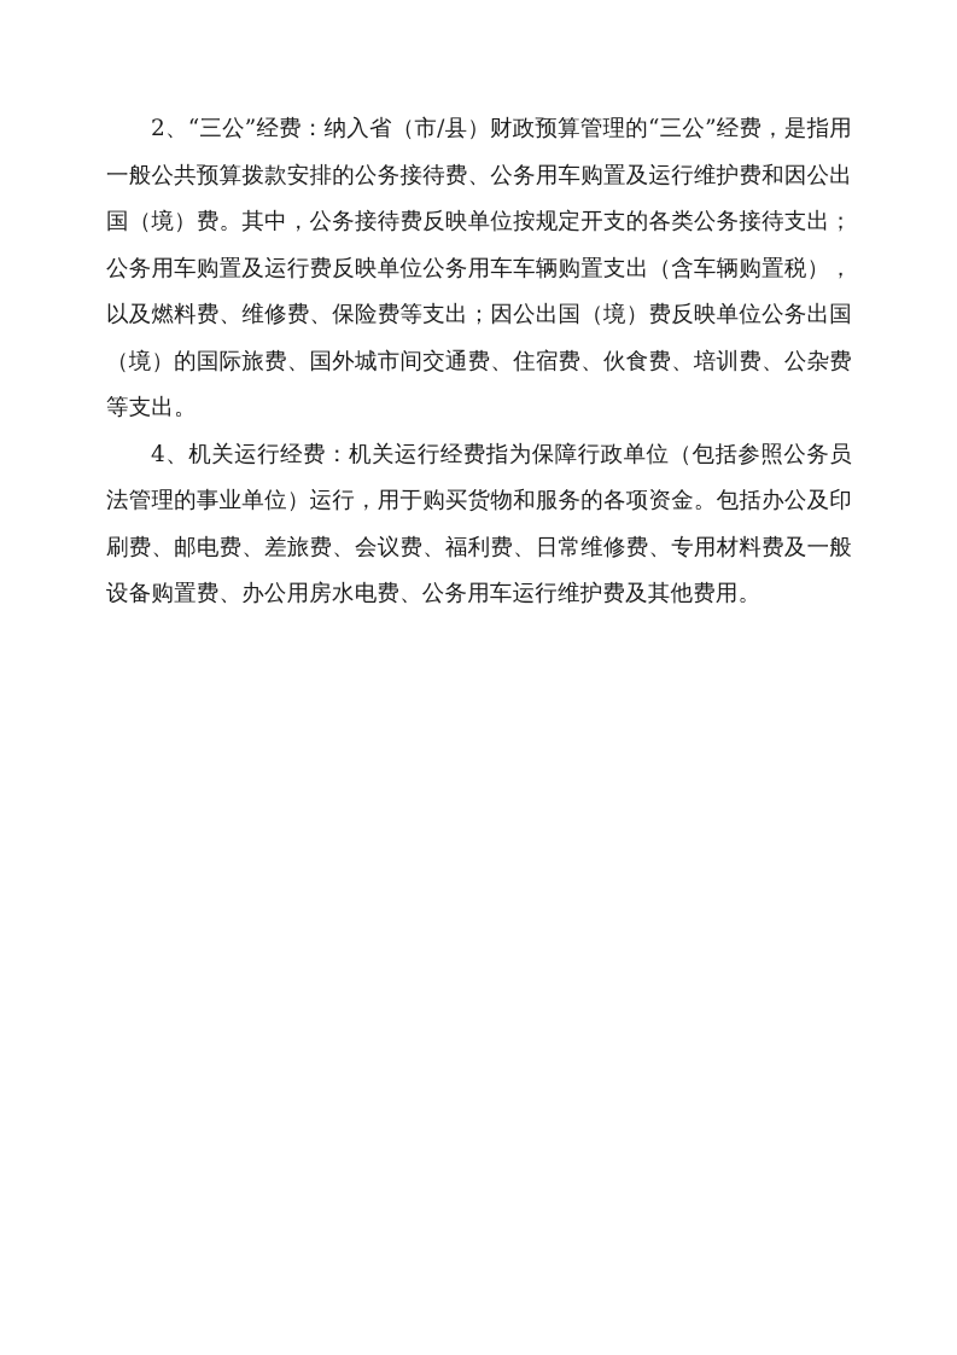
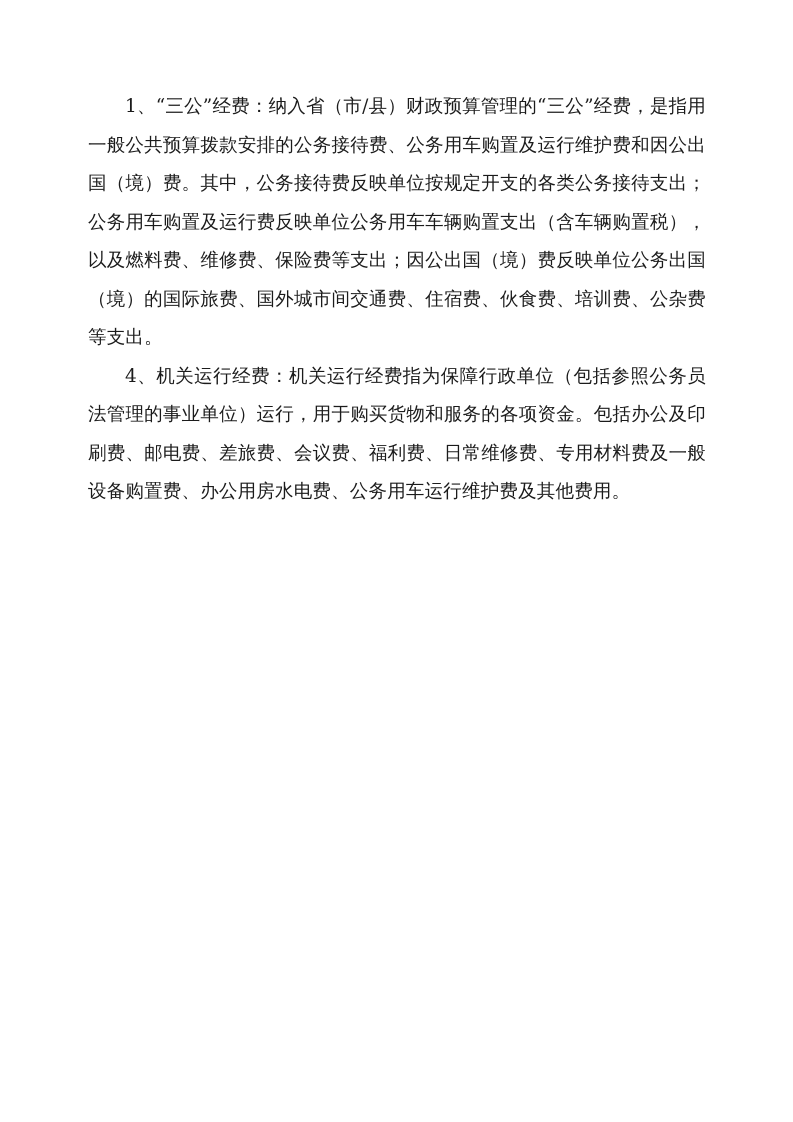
- 2、“三公”经费：纳入省（市/县）财政预算管理的“三公”经费，是指用一般公共预算拨款安排的公务接待费、公务用车购置及运行维护费和因公出国（境）费。其中，公务接待费反映单位按规定开支的各类公务接待支出；公务用车购置及运行费反映单位公务用车车辆购置支出（含车辆购置税），以及燃料费、维修费、保险费等支出；因公出国（境）费反映单位公务出国（境）的国际旅费、国外城市间交通费、住宿费、伙食费、培训费、公杂费等支出。
+ 1、“三公”经费：纳入省（市/县）财政预算管理的“三公”经费，是指用一般公共预算拨款安排的公务接待费、公务用车购置及运行维护费和因公出国（境）费。其中，公务接待费反映单位按规定开支的各类公务接待支出；公务用车购置及运行费反映单位公务用车车辆购置支出（含车辆购置税），以及燃料费、维修费、保险费等支出；因公出国（境）费反映单位公务出国（境）的国际旅费、国外城市间交通费、住宿费、伙食费、培训费、公杂费等支出。
  4、机关运行经费：机关运行经费指为保障行政单位（包括参照公务员法管理的事业单位）运行，用于购买货物和服务的各项资金。包括办公及印刷费、邮电费、差旅费、会议费、福利费、日常维修费、专用材料费及一般设备购置费、办公用房水电费、公务用车运行维护费及其他费用。
